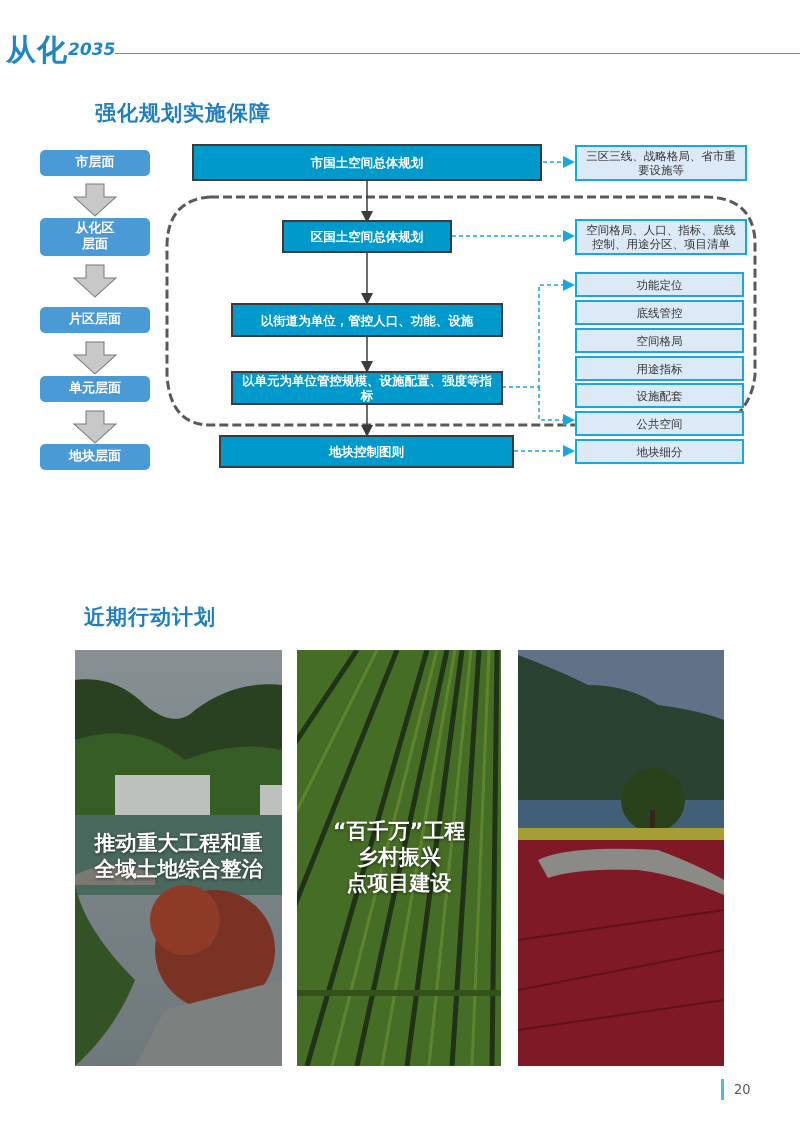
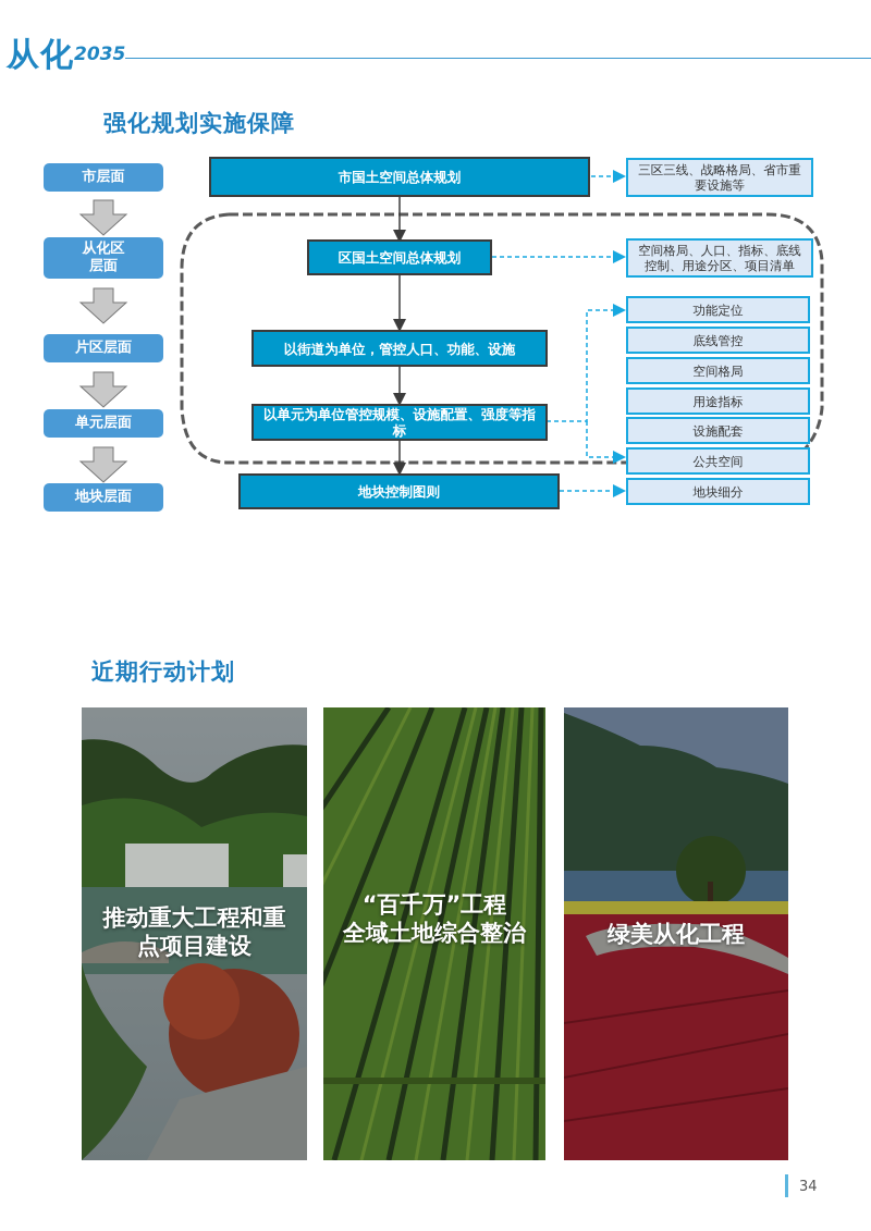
  从化
  2035
  强化规划实施保障
  市层面
  从化区
  层面
  片区层面
  单元层面
  地块层面
  市国土空间总体规划
  区国土空间总体规划
  以街道为单位，管控人口、功能、设施
  以单元为单位管控规模、设施配置、强度等指标
  地块控制图则
  三区三线、战略格局、省市重要设施等
  空间格局、人口、指标、底线控制、用途分区、项目清单
  功能定位
  底线管控
  空间格局
  用途指标
  设施配套
  公共空间
  地块细分
  近期行动计划
  推动重大工程和重
- 全域土地综合整治
+ 点项目建设
  “百千万”工程
- 乡村振兴
- 点项目建设
+ 全域土地综合整治
+ 绿美从化工程
- 20
+ 34
